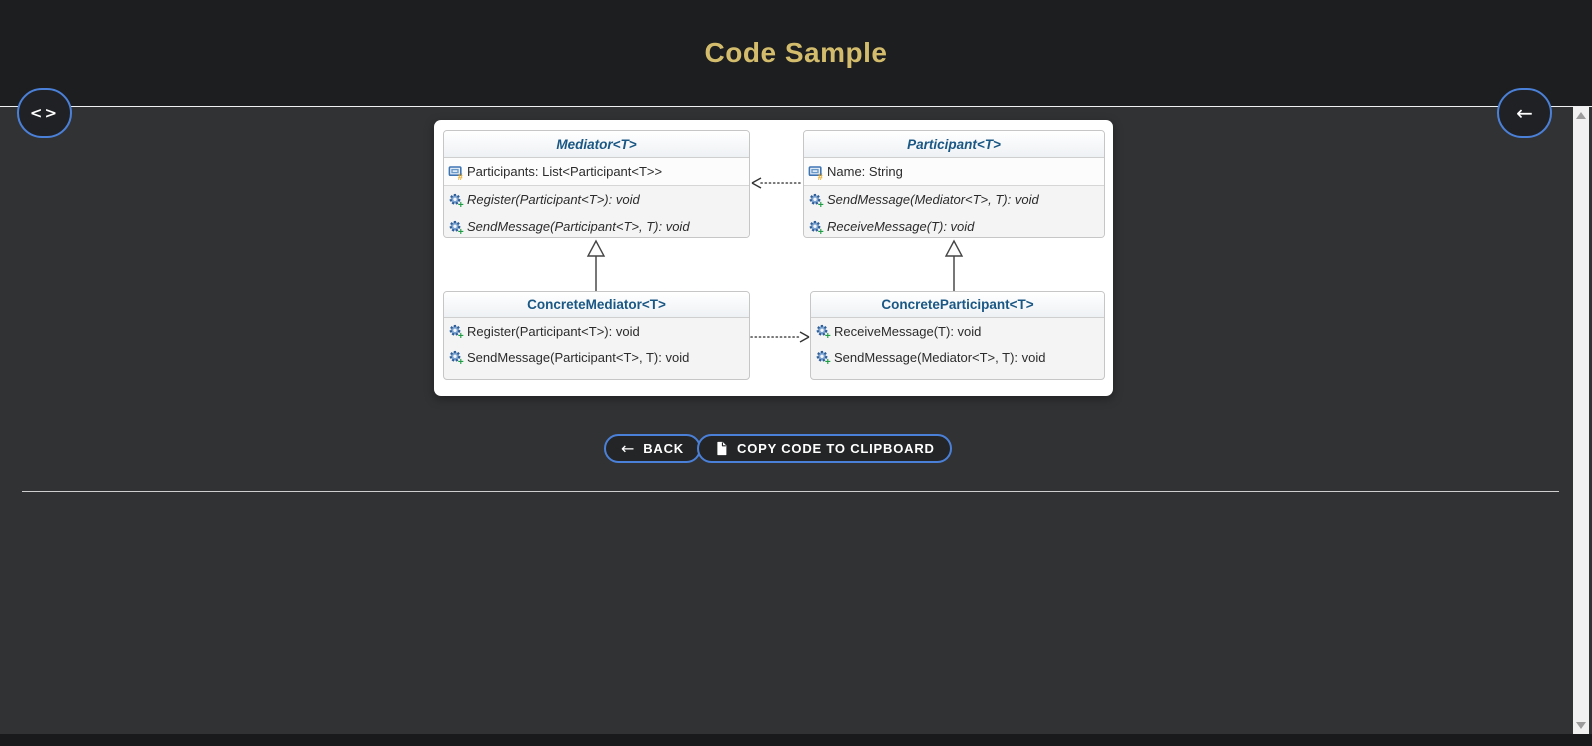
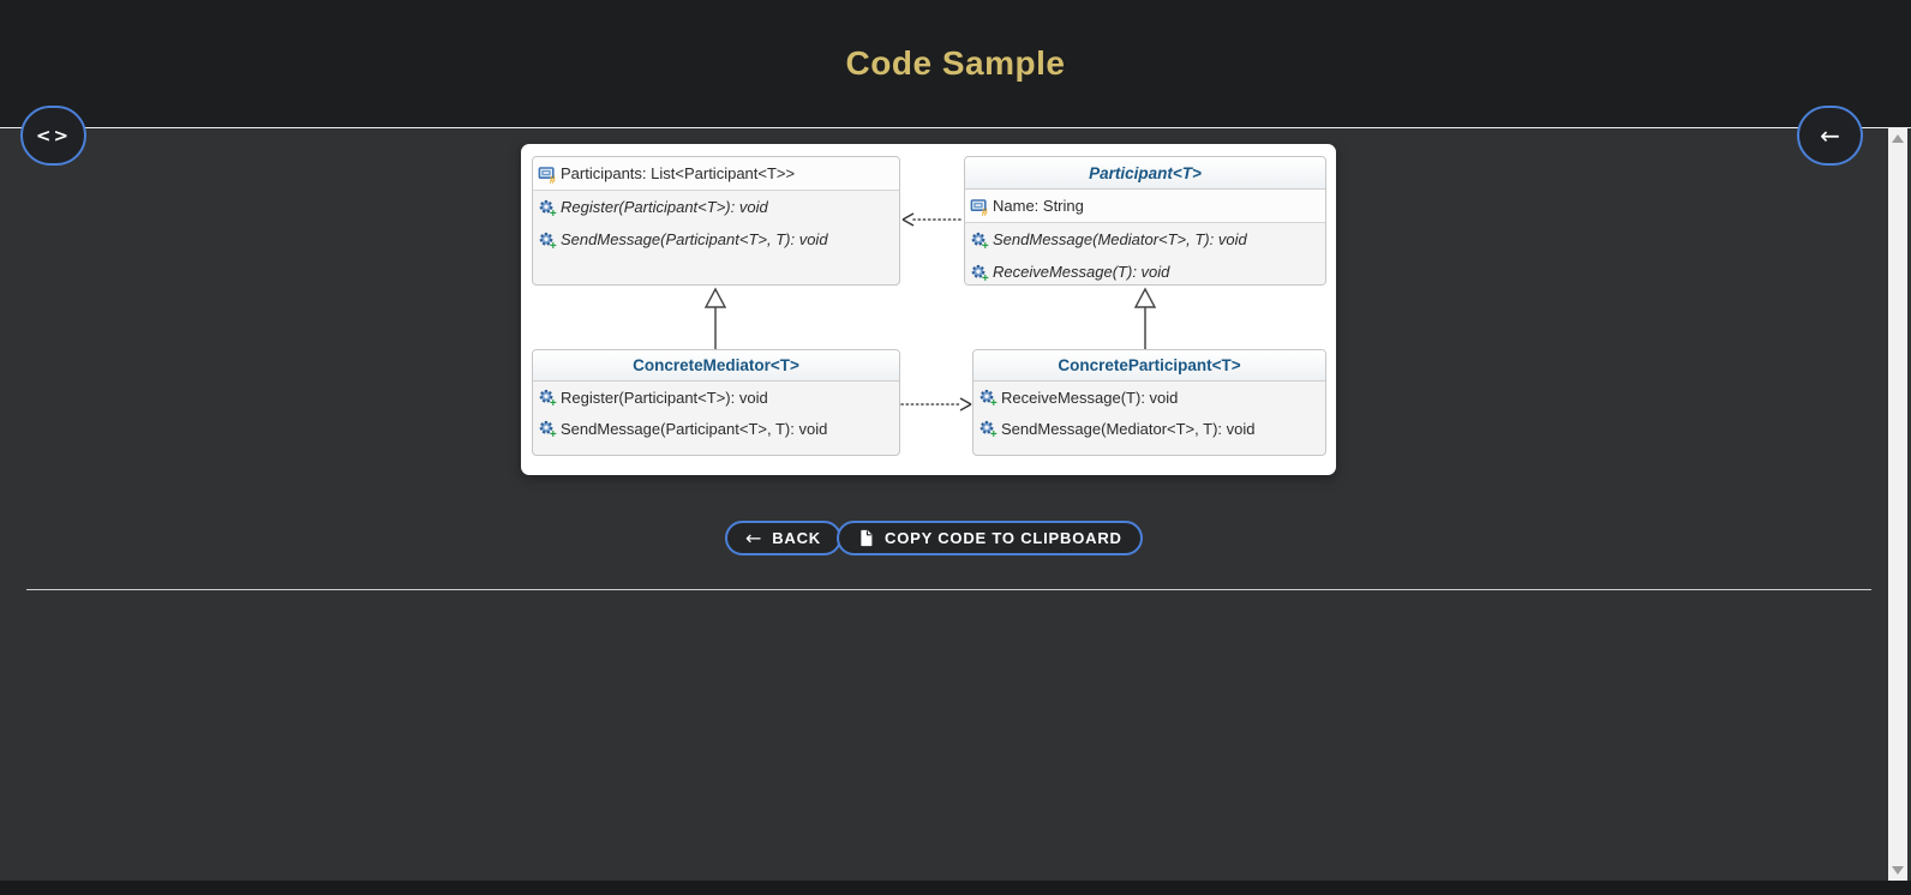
  Code Sample
  <>
  ←
- Mediator<T>
  #
  Participants: List<Participant<T>>
  +
  Register(Participant<T>): void
  +
  SendMessage(Participant<T>, T): void
  Participant<T>
  #
  Name: String
  +
  SendMessage(Mediator<T>, T): void
  +
  ReceiveMessage(T): void
  ConcreteMediator<T>
  +
  Register(Participant<T>): void
  +
  SendMessage(Participant<T>, T): void
  ConcreteParticipant<T>
  +
  ReceiveMessage(T): void
  +
  SendMessage(Mediator<T>, T): void
  ←
  BACK
  COPY CODE TO CLIPBOARD
